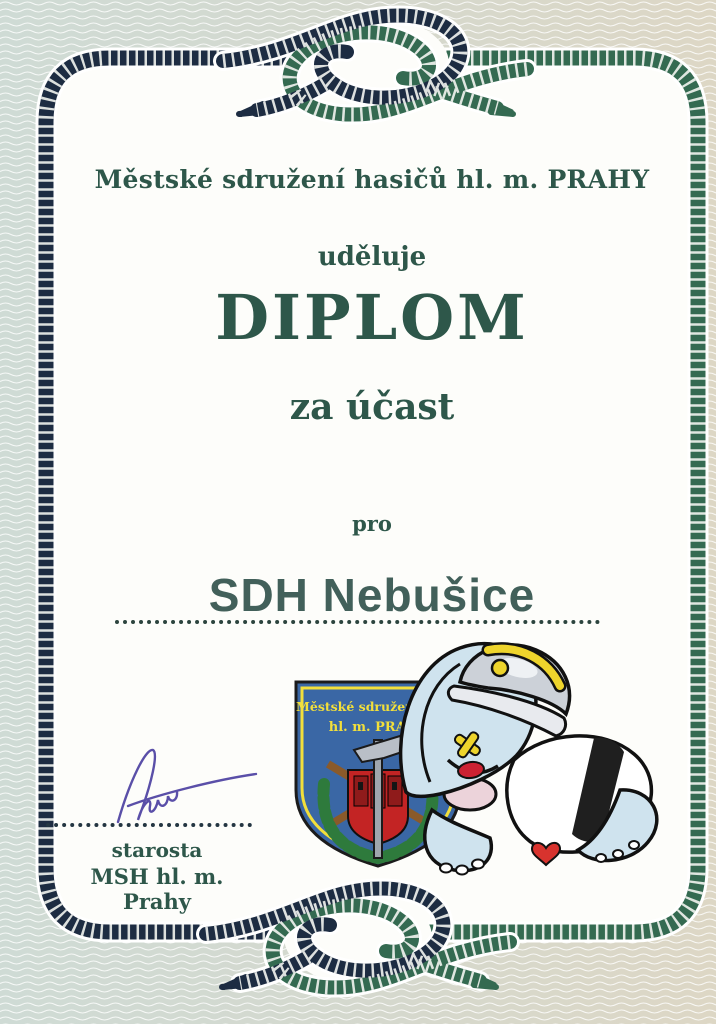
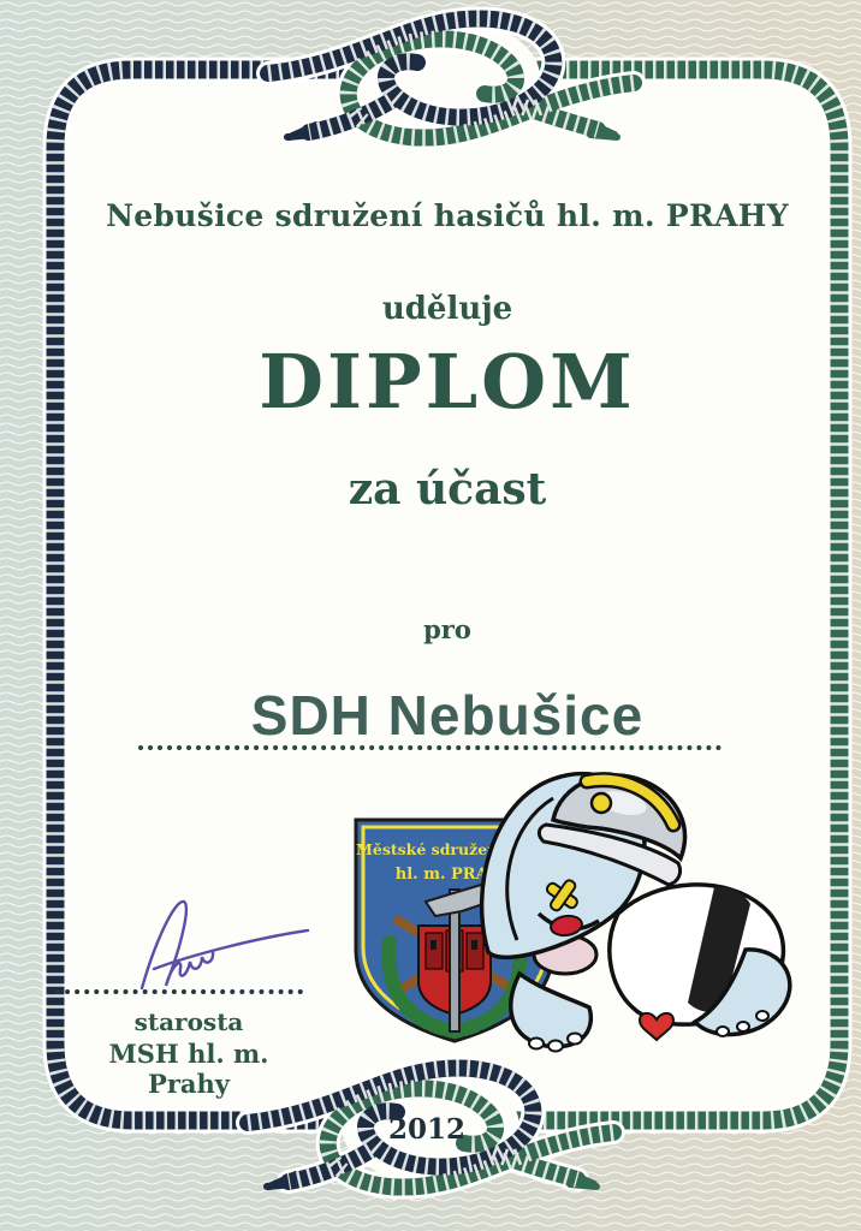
  hl. m. PRA
- Městské sdružení hasičů hl. m. PRAHY
+ Nebušice sdružení hasičů hl. m. PRAHY
  uděluje
  DIPLOM
  za účast
  pro
  SDH Nebušice
  starosta
  MSH hl. m. Prahy
+ 2012
